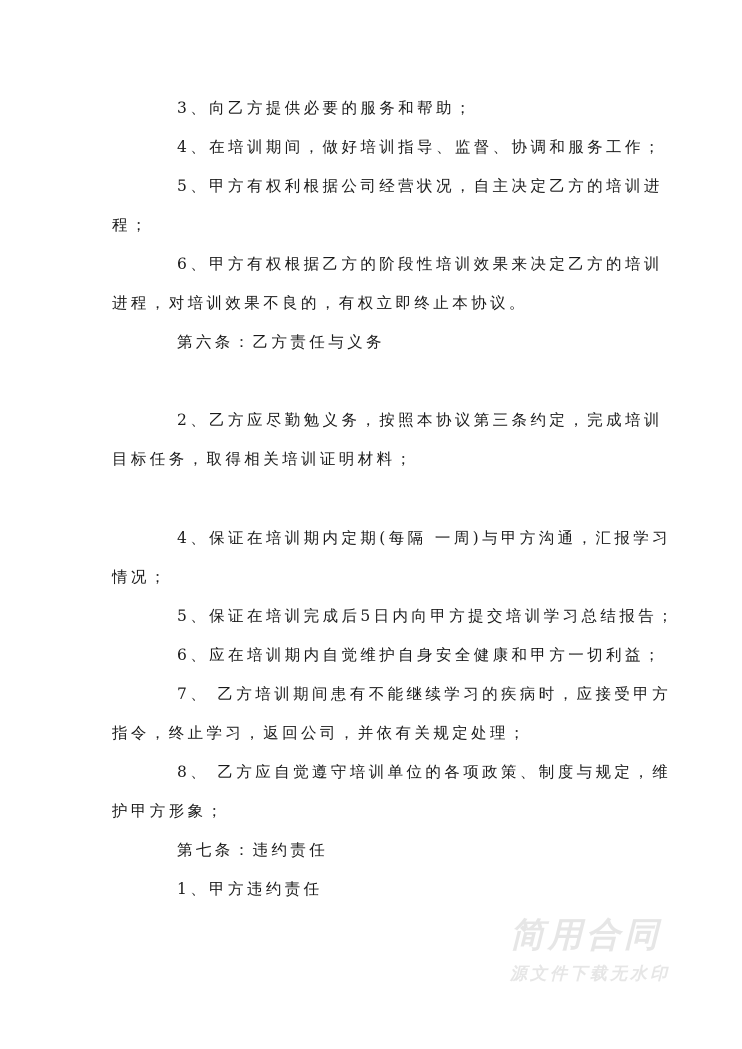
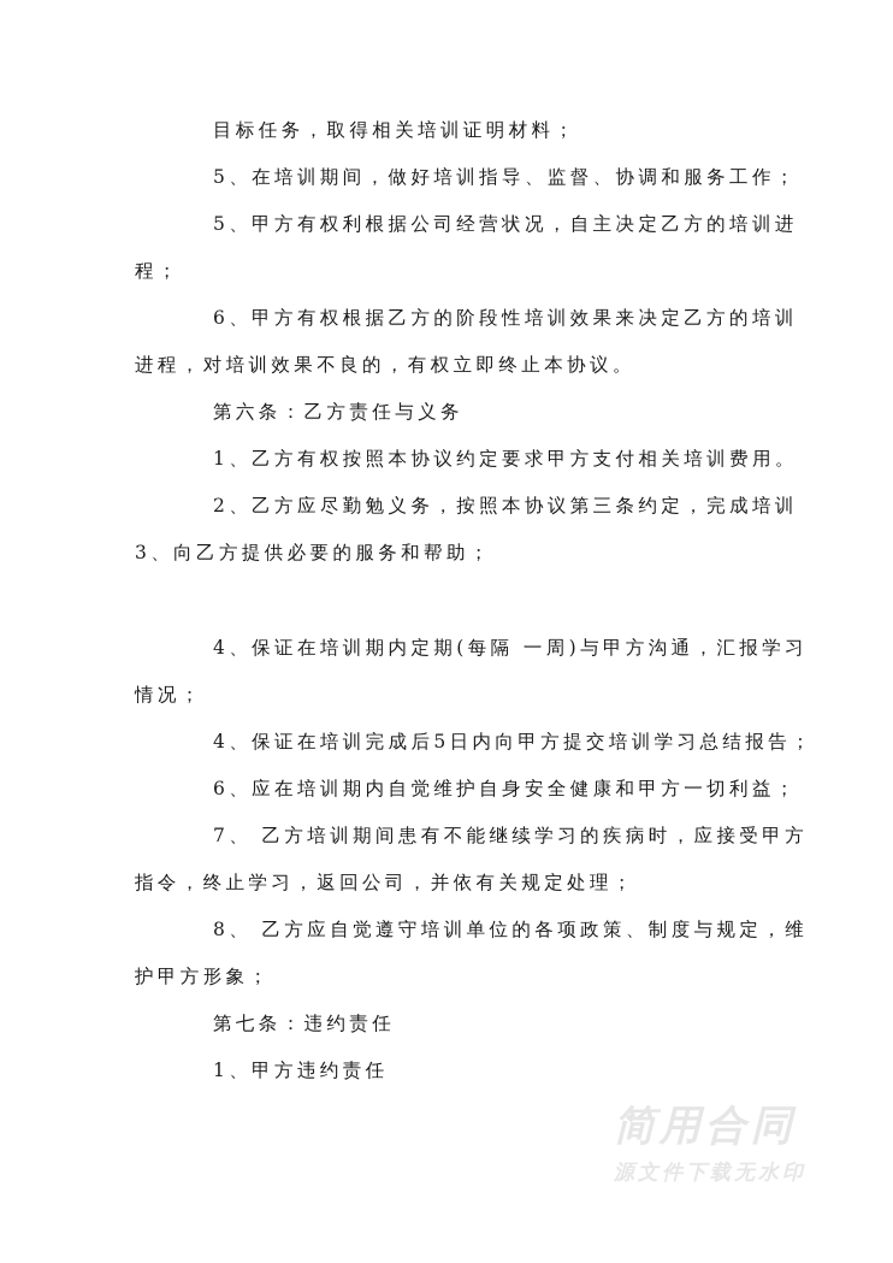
- 3、向乙方提供必要的服务和帮助；
+ 目标任务，取得相关培训证明材料；
- 4、在培训期间，做好培训指导、监督、协调和服务工作；
+ 5、在培训期间，做好培训指导、监督、协调和服务工作；
  5、甲方有权利根据公司经营状况，自主决定乙方的培训进
  程；
  6、甲方有权根据乙方的阶段性培训效果来决定乙方的培训
  进程，对培训效果不良的，有权立即终止本协议。
  第六条：乙方责任与义务
+ 1、乙方有权按照本协议约定要求甲方支付相关培训费用。
  2、乙方应尽勤勉义务，按照本协议第三条约定，完成培训
- 目标任务，取得相关培训证明材料；
+ 3、向乙方提供必要的服务和帮助；
  4、保证在培训期内定期(每隔 一周)与甲方沟通，汇报学习
  情况；
- 5、保证在培训完成后5日内向甲方提交培训学习总结报告；
+ 4、保证在培训完成后5日内向甲方提交培训学习总结报告；
  6、应在培训期内自觉维护自身安全健康和甲方一切利益；
  7、 乙方培训期间患有不能继续学习的疾病时，应接受甲方
  指令，终止学习，返回公司，并依有关规定处理；
  8、 乙方应自觉遵守培训单位的各项政策、制度与规定，维
  护甲方形象；
  第七条：违约责任
  1、甲方违约责任
  简用合同
  源文件下载无水印
